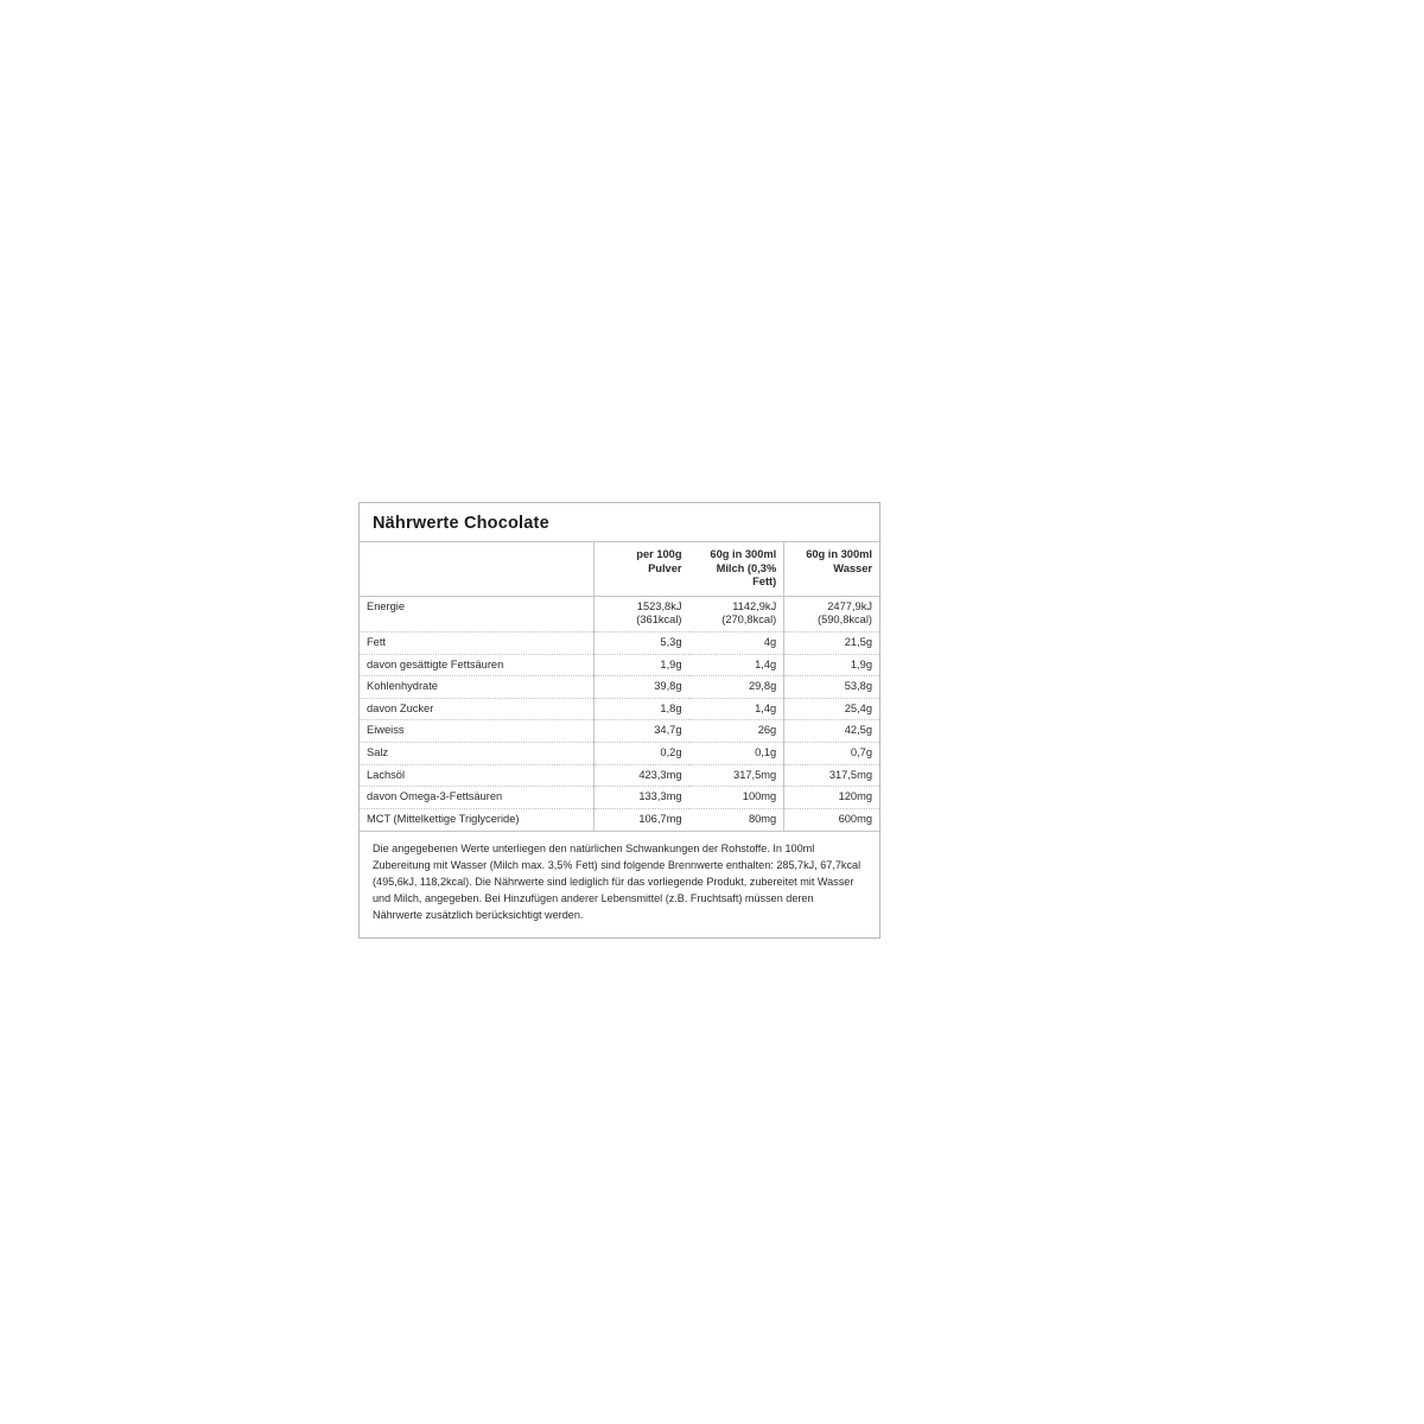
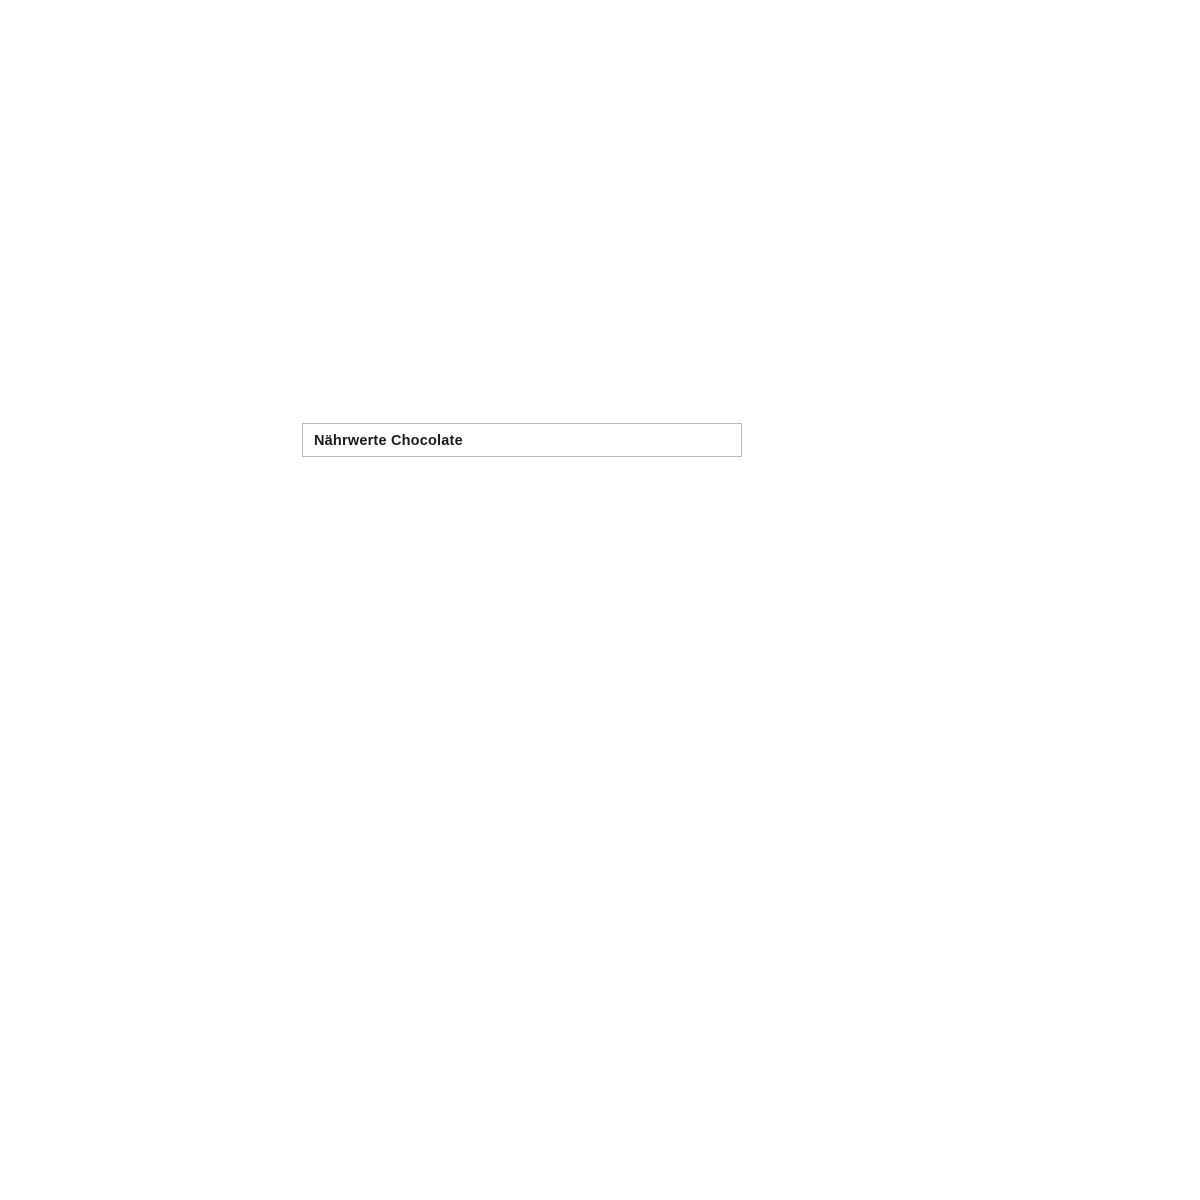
  Nährwerte Chocolate
- 	per 100g Pulver	60g in 300ml Milch (0,3% Fett)	60g in 300ml Wasser
- Energie	1523,8kJ (361kcal)	1142,9kJ (270,8kcal)	2477,9kJ (590,8kcal)
- Fett	5,3g	4g	21,5g
- davon gesättigte Fettsäuren	1,9g	1,4g	1,9g
- Kohlenhydrate	39,8g	29,8g	53,8g
- davon Zucker	1,8g	1,4g	25,4g
- Eiweiss	34,7g	26g	42,5g
- Salz	0,2g	0,1g	0,7g
- Lachsöl	423,3mg	317,5mg	317,5mg
- davon Omega-3-Fettsäuren	133,3mg	100mg	120mg
- MCT (Mittelkettige Triglyceride)	106,7mg	80mg	600mg
- Die angegebenen Werte unterliegen den natürlichen Schwankungen der Rohstoffe. In 100ml Zubereitung mit Wasser (Milch max. 3,5% Fett) sind folgende Brennwerte enthalten: 285,7kJ, 67,7kcal (495,6kJ, 118,2kcal). Die Nährwerte sind lediglich für das vorliegende Produkt, zubereitet mit Wasser und Milch, angegeben. Bei Hinzufügen anderer Lebensmittel (z.B. Fruchtsaft) müssen deren Nährwerte zusätzlich berücksichtigt werden.
